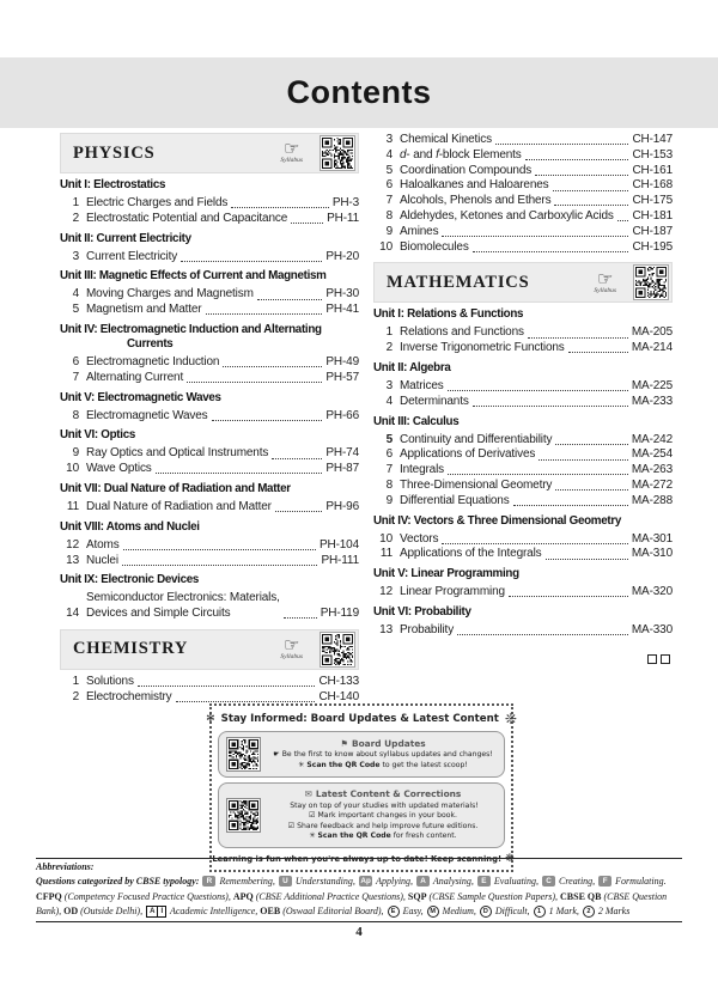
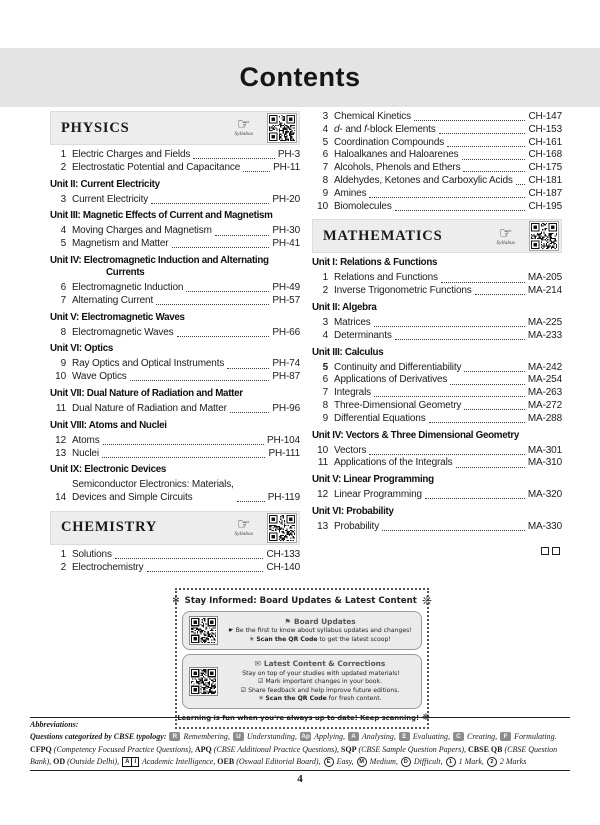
  Contents
  PHYSICS
  ☞
- Unit I: Electrostatics
  1
  Electric Charges and Fields
  PH-3
  2
  Electrostatic Potential and Capacitance
  PH-11
  Unit II: Current Electricity
  3
  Current Electricity
  PH-20
  Unit III: Magnetic Effects of Current and Magnetism
  4
  Moving Charges and Magnetism
  PH-30
  5
  Magnetism and Matter
  PH-41
  Unit IV: Electromagnetic Induction and Alternating Currents
  6
  Electromagnetic Induction
  PH-49
  7
  Alternating Current
  PH-57
  Unit V: Electromagnetic Waves
  8
  Electromagnetic Waves
  PH-66
  Unit VI: Optics
  9
  Ray Optics and Optical Instruments
  PH-74
  10
  Wave Optics
  PH-87
  Unit VII: Dual Nature of Radiation and Matter
  11
  Dual Nature of Radiation and Matter
  PH-96
  Unit VIII: Atoms and Nuclei
  12
  Atoms
  PH-104
  13
  Nuclei
  PH-111
  Unit IX: Electronic Devices
  14
  Semiconductor Electronics: Materials,
  Devices and Simple Circuits
  PH-119
  CHEMISTRY
  ☞
  1
  Solutions
  CH-133
  2
  Electrochemistry
  CH-140
  3
  Chemical Kinetics
  CH-147
  4
  d- and f-block Elements
  CH-153
  5
  Coordination Compounds
  CH-161
  6
  Haloalkanes and Haloarenes
  CH-168
  7
  Alcohols, Phenols and Ethers
  CH-175
  8
  Aldehydes, Ketones and Carboxylic Acids
  CH-181
  9
  Amines
  CH-187
  10
  Biomolecules
  CH-195
  MATHEMATICS
  ☞
  Unit I: Relations & Functions
  1
  Relations and Functions
  MA-205
  2
  Inverse Trigonometric Functions
  MA-214
  Unit II: Algebra
  3
  Matrices
  MA-225
  4
  Determinants
  MA-233
  Unit III: Calculus
  5
  Continuity and Differentiability
  MA-242
  6
  Applications of Derivatives
  MA-254
  7
  Integrals
  MA-263
  8
  Three-Dimensional Geometry
  MA-272
  9
  Differential Equations
  MA-288
  Unit IV: Vectors & Three Dimensional Geometry
  10
  Vectors
  MA-301
  11
  Applications of the Integrals
  MA-310
  Unit V: Linear Programming
  12
  Linear Programming
  MA-320
  Unit VI: Probability
  13
  Probability
  MA-330
  ✻
  Stay Informed: Board Updates & Latest Content
  ❊
  ⚑ Board Updates
  ✉ Latest Content & Corrections
  Learning is fun when you're always up to date! Keep scanning!
  ❋
  Abbreviations:
  Questions categorized by CBSE typology: Remembering, Understanding, Applying, Analysing, Evaluating, Creating, Formulating.
  CFPQ (Competency Focused Practice Questions), APQ (CBSE Additional Practice Questions), SQP (CBSE Sample Question Papers), CBSE QB (CBSE Question Bank), OD (Outside Delhi), Academic Intelligence, OEB (Oswaal Editorial Board), Easy, Medium, Difficult, 1 Mark, 2 Marks
  4
